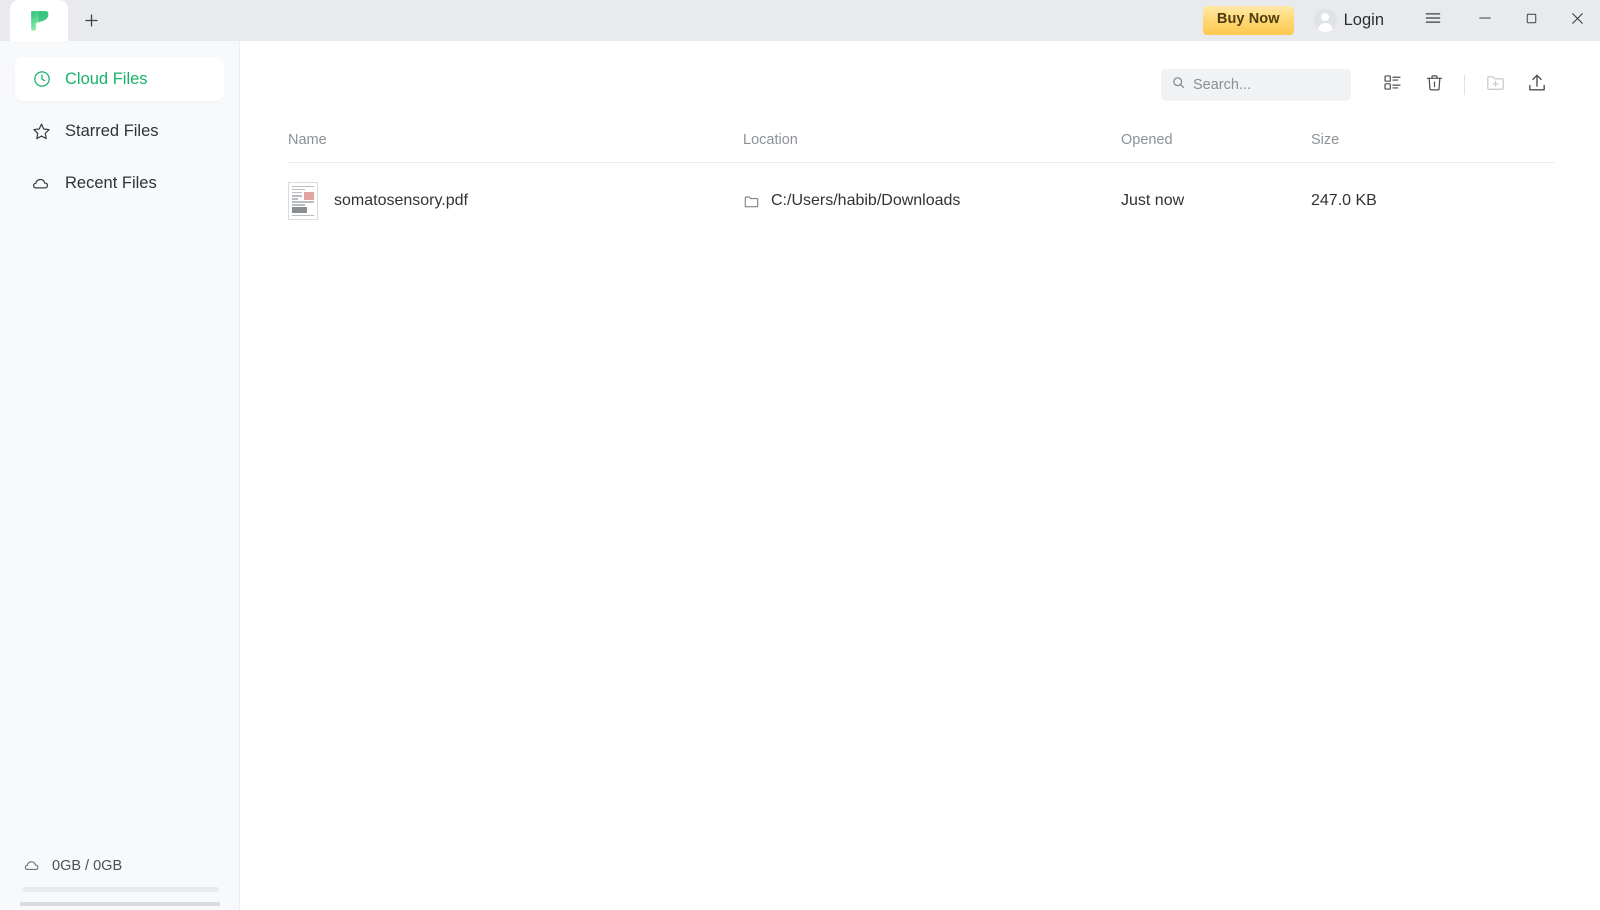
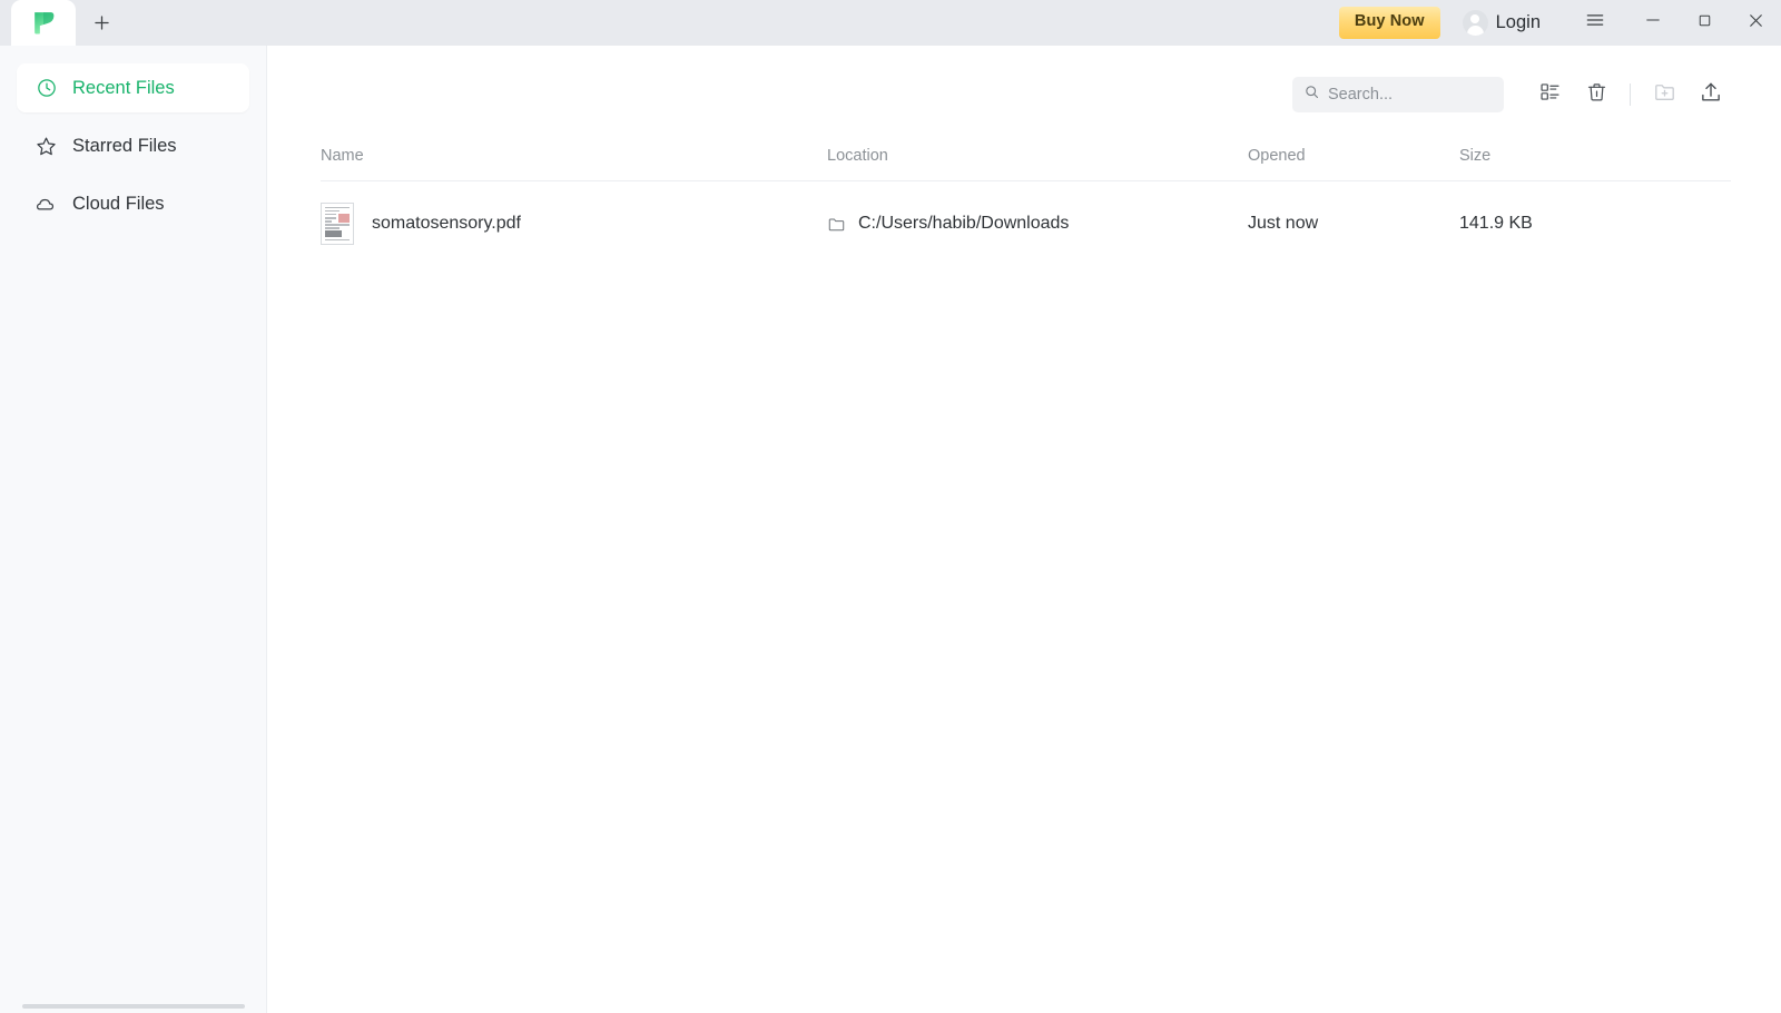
  Buy Now
  Login
- Cloud Files
+ Recent Files
  Starred Files
- Recent Files
+ Cloud Files
- 0GB / 0GB
  Search...
  Name
  Location
  Opened
  Size
  somatosensory.pdf
  C:/Users/habib/Downloads
  Just now
- 247.0 KB
+ 141.9 KB
